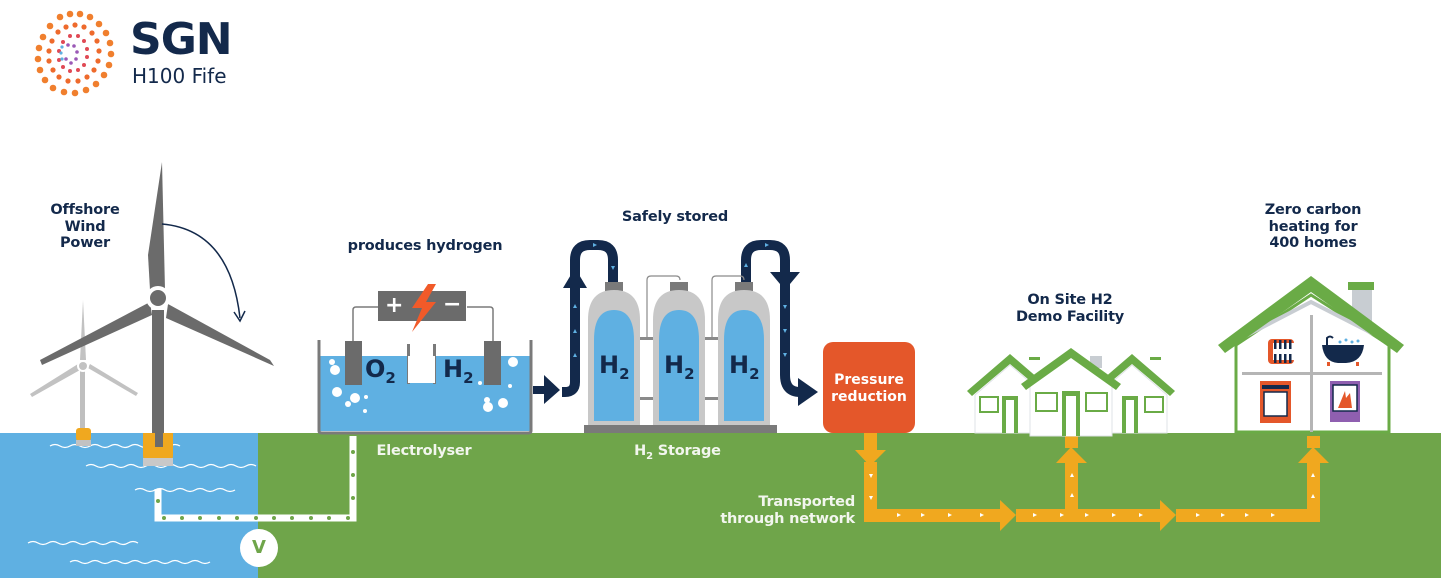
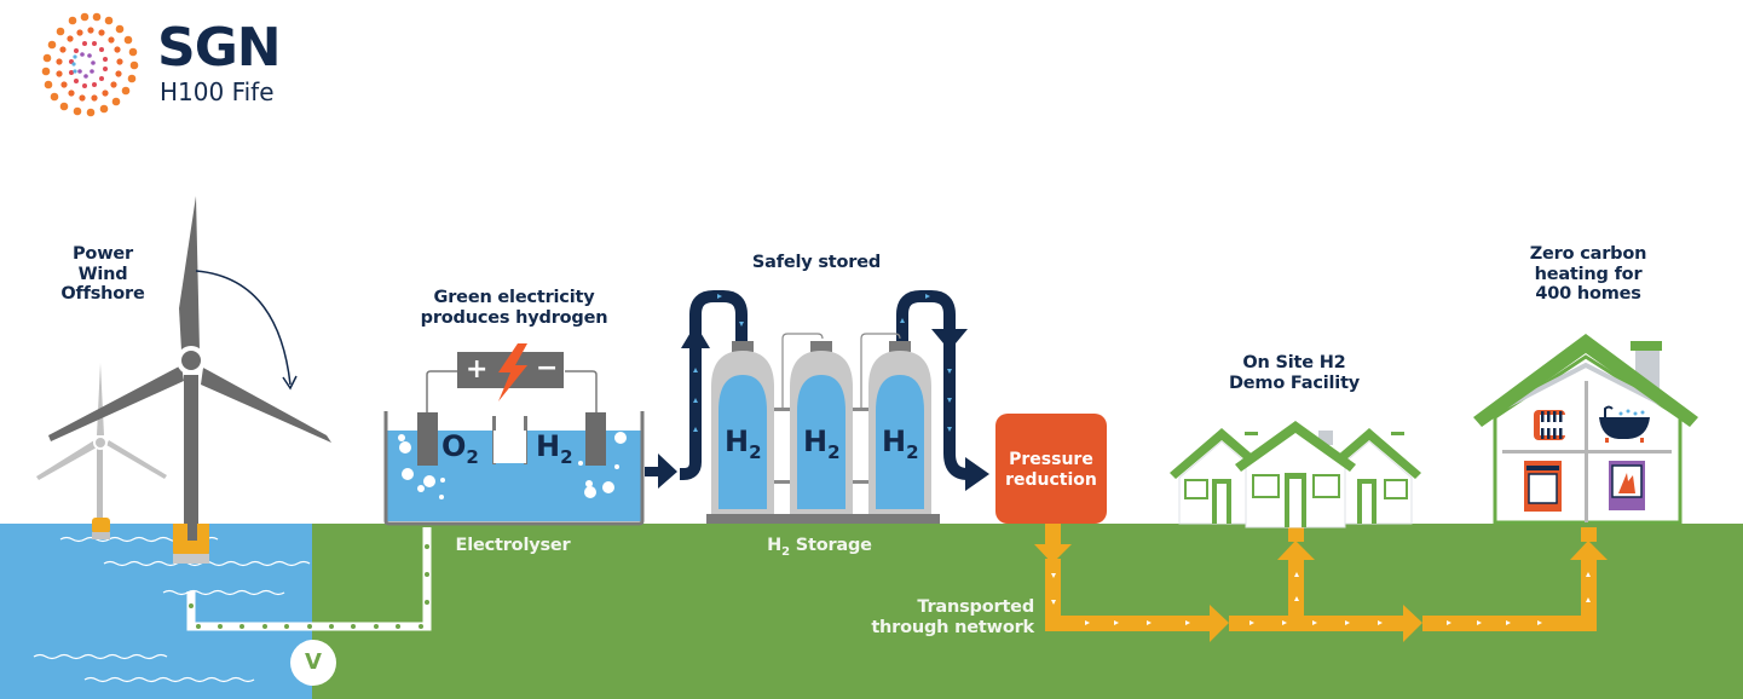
  SGN
  H100 Fife
- Offshore
+ Power
  Wind
- Power
+ Offshore
+ Green electricity
  produces hydrogen
  Safely stored
  Zero carbon
  heating for
  400 homes
  On Site H2
  Demo Facility
  Electrolyser
  H2 Storage
  Transported
  through network
  O2
  H2
  +
  −
  H2
  H2
  H2
  Pressure
  reduction
  V
